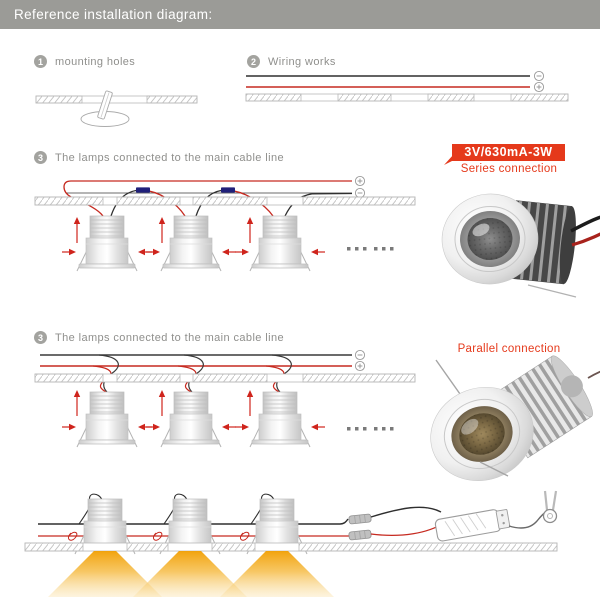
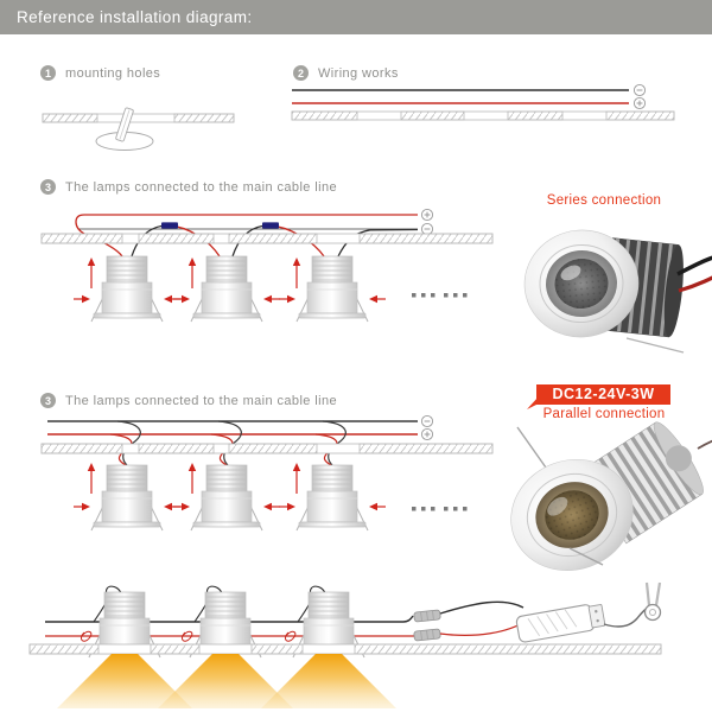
  Reference installation diagram:
  1
  mounting holes
  2
  Wiring works
  3
  The lamps connected to the main cable line
  3
  The lamps connected to the main cable line
- 3V/630mA-3W
  Series connection
+ DC12-24V-3W
  Parallel connection
